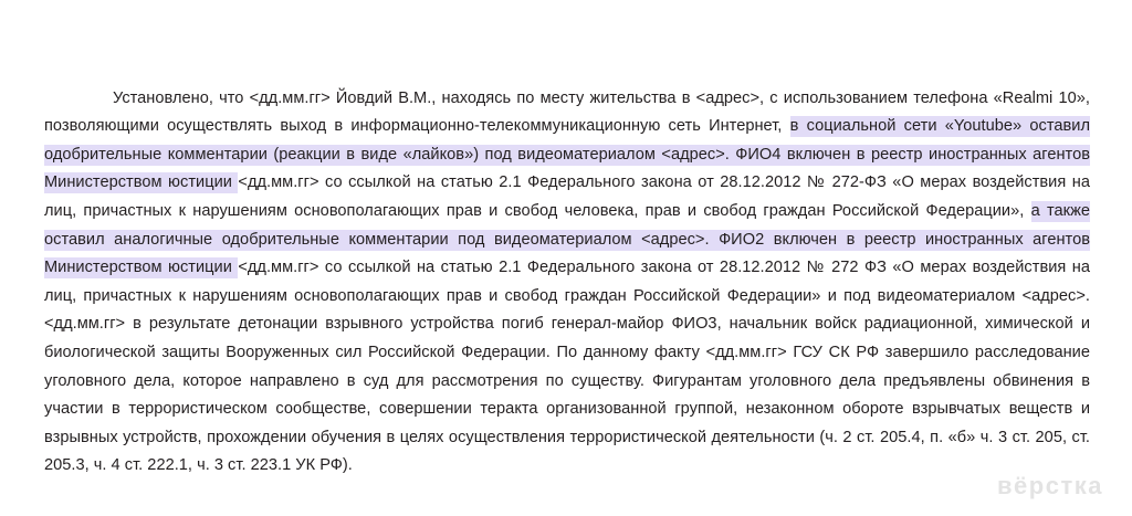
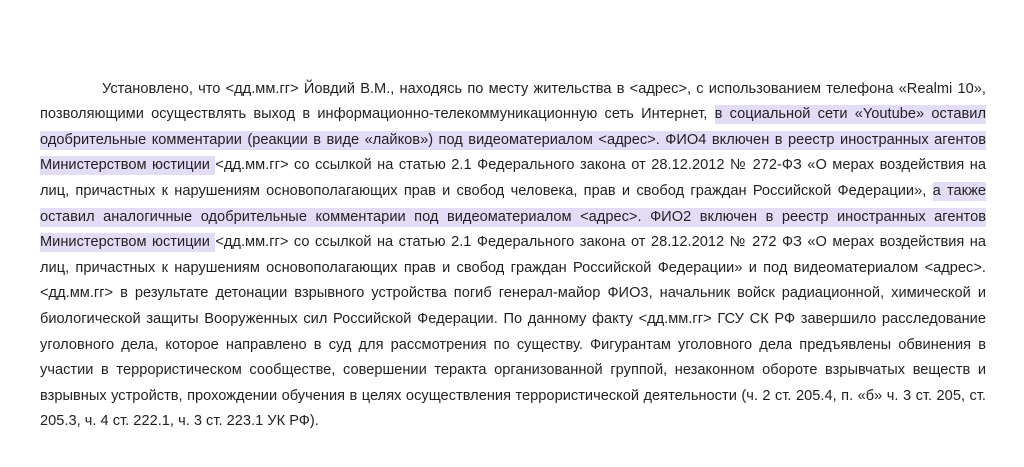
  Установлено, что <дд.мм.гг> Йовдий В.М., находясь по месту жительства в <адрес>, с использованием телефона «Realmi 10», позволяющими осуществлять выход в информационно-телекоммуникационную сеть Интернет, в социальной сети «Youtube» оставил одобрительные комментарии (реакции в виде «лайков») под видеоматериалом <адрес>. ФИО4 включен в реестр иностранных агентов Министерством юстиции <дд.мм.гг> со ссылкой на статью 2.1 Федерального закона от 28.12.2012 № 272-ФЗ «О мерах воздействия на лиц, причастных к нарушениям основополагающих прав и свобод человека, прав и свобод граждан Российской Федерации», а также оставил аналогичные одобрительные комментарии под видеоматериалом <адрес>. ФИО2 включен в реестр иностранных агентов Министерством юстиции <дд.мм.гг> со ссылкой на статью 2.1 Федерального закона от 28.12.2012 № 272 ФЗ «О мерах воздействия на лиц, причастных к нарушениям основополагающих прав и свобод граждан Российской Федерации» и под видеоматериалом <адрес>. <дд.мм.гг> в результате детонации взрывного устройства погиб генерал-майор ФИО3, начальник войск радиационной, химической и биологической защиты Вооруженных сил Российской Федерации. По данному факту <дд.мм.гг> ГСУ СК РФ завершило расследование уголовного дела, которое направлено в суд для рассмотрения по существу. Фигурантам уголовного дела предъявлены обвинения в участии в террористическом сообществе, совершении теракта организованной группой, незаконном обороте взрывчатых веществ и взрывных устройств, прохождении обучения в целях осуществления террористической деятельности (ч. 2 ст. 205.4, п. «б» ч. 3 ст. 205, ст. 205.3, ч. 4 ст. 222.1, ч. 3 ст. 223.1 УК РФ).
- вёрстка
